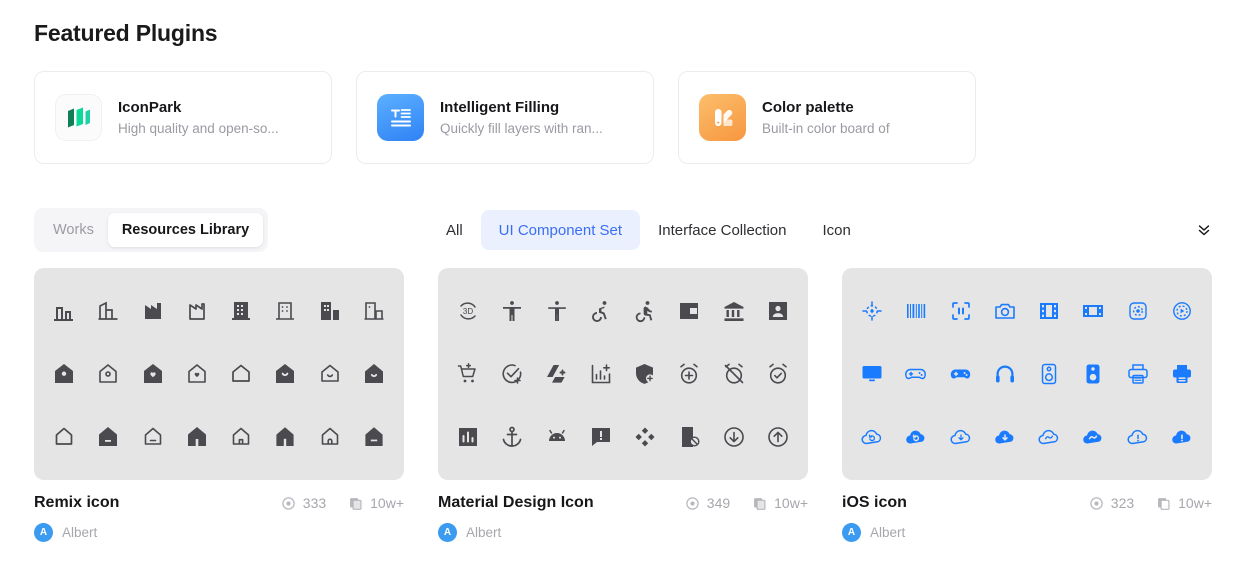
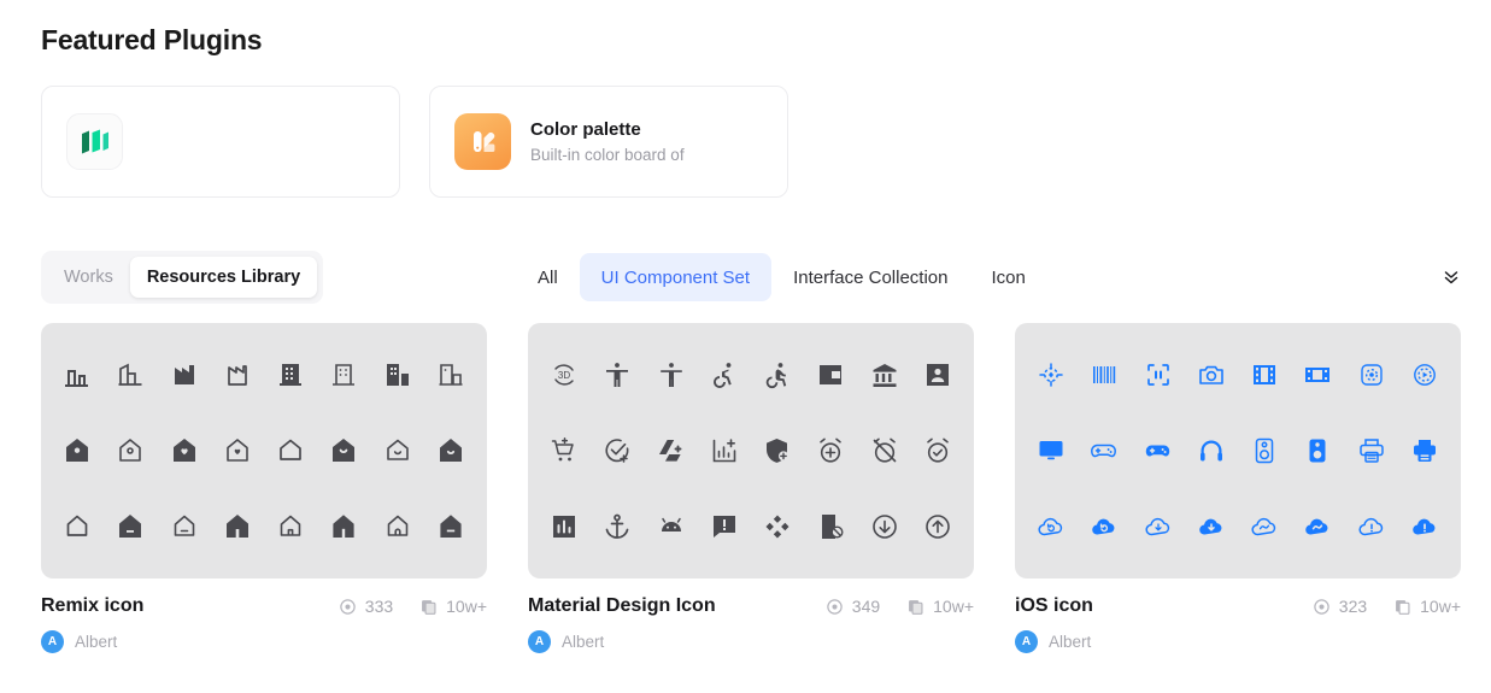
  Featured Plugins
- IconPark
- High quality and open-so...
- Intelligent Filling
- Quickly fill layers with ran...
  Color palette
  Built-in color board of
  Works
  Resources Library
  All
  UI Component Set
  Interface Collection
  Icon
  Remix icon
  333
  10w+
  A
  Albert
  3D
  Material Design Icon
  349
  10w+
  A
  Albert
  iOS icon
  323
  10w+
  A
  Albert
